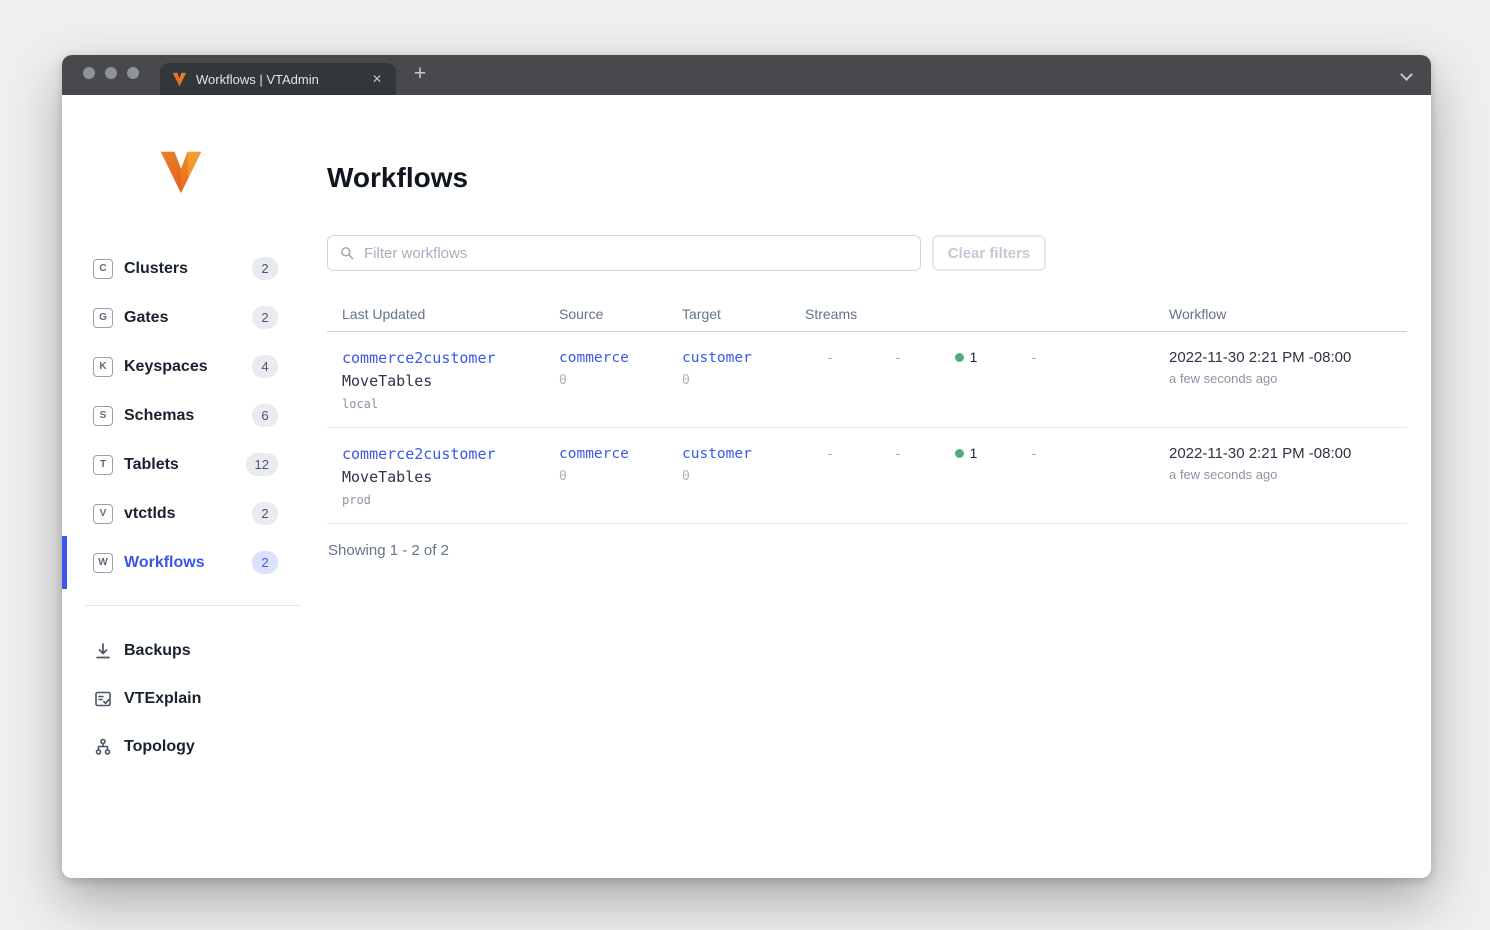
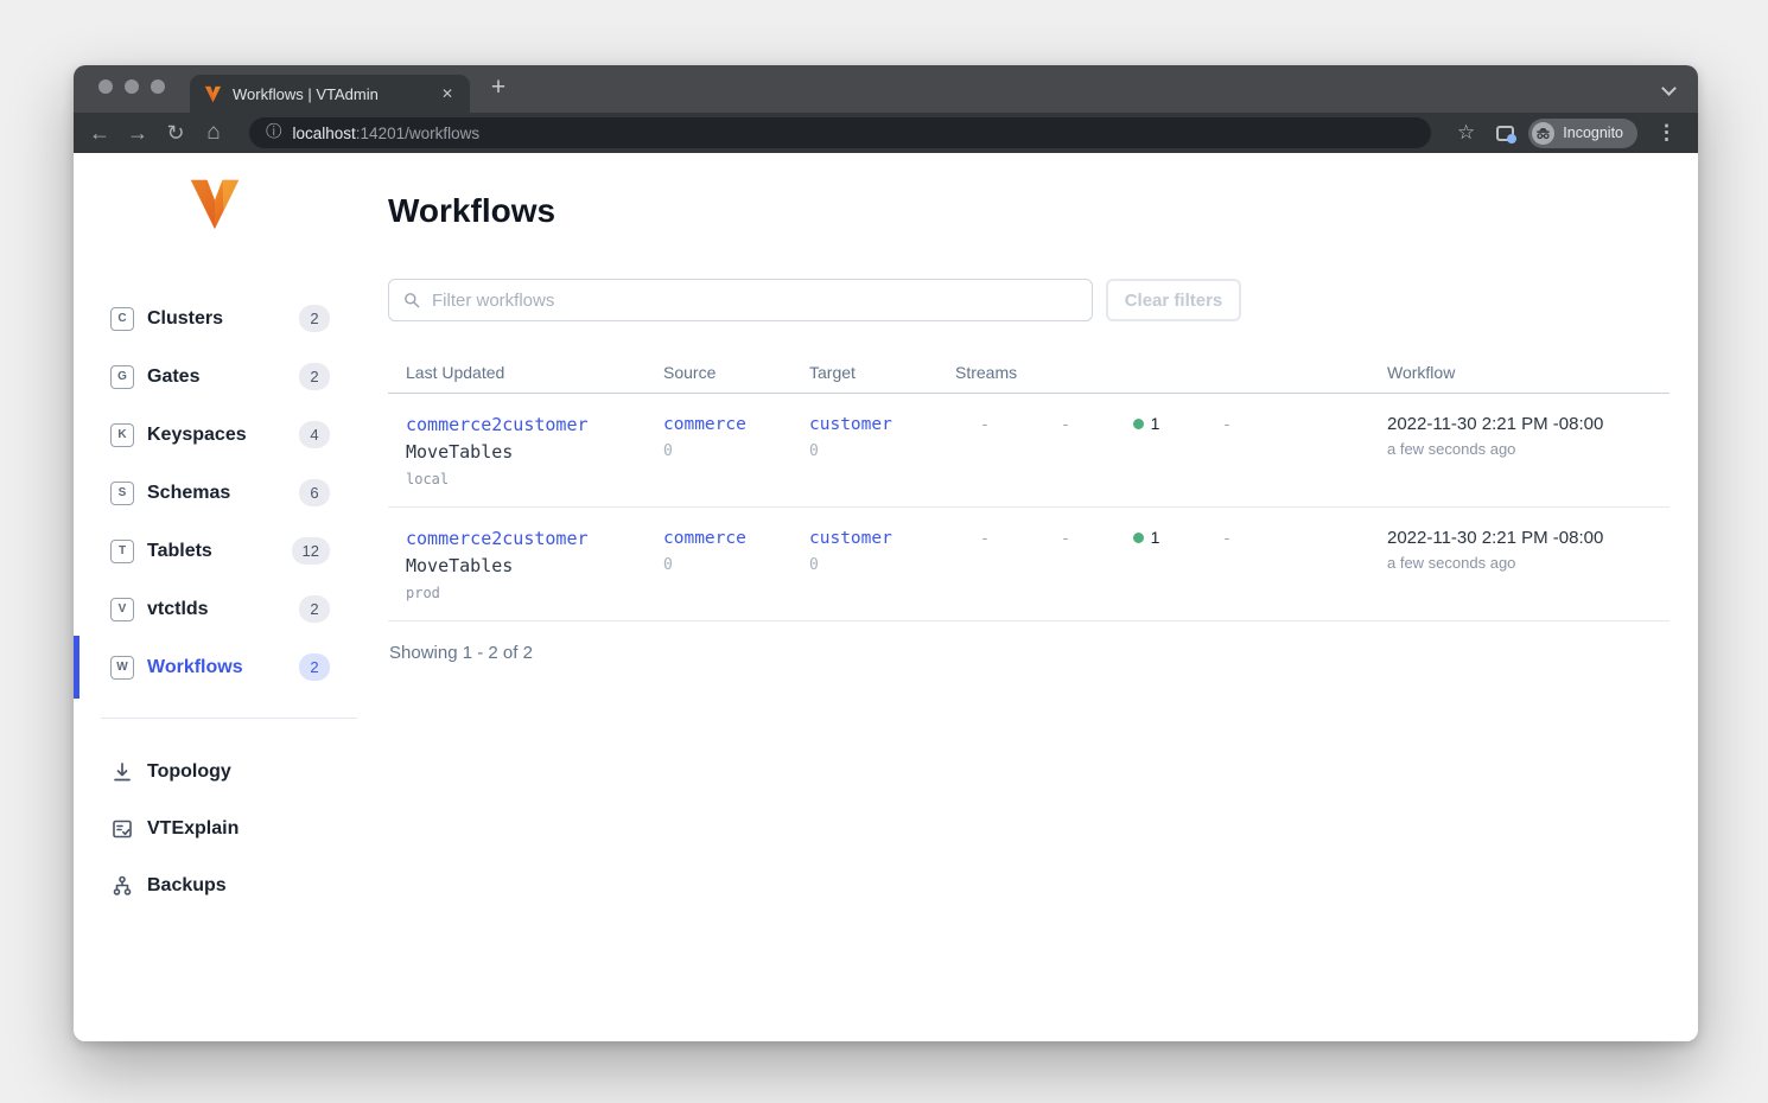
  Workflows | VTAdmin
  ✕
  +
+ ←
+ →
+ ↻
+ ⌂
+ ⓘ
+ localhost
+ :14201/workflows
+ ☆
+ Incognito
+ ⋮
  C
  Clusters
  2
  G
  Gates
  2
  K
  Keyspaces
  4
  S
  Schemas
  6
  T
  Tablets
  12
  V
  vtctlds
  2
  W
  Workflows
  2
- Backups
+ Topology
  VTExplain
- Topology
+ Backups
  Workflows
  Filter workflows
  Clear filters
  Last Updated
  Source
  Target
  Streams
  Workflow
  commerce2customer
  MoveTables
  local
  commerce
  0
  customer
  0
  -
  -
  1
  -
  2022-11-30 2:21 PM -08:00
  a few seconds ago
  commerce2customer
  MoveTables
  prod
  commerce
  0
  customer
  0
  -
  -
  1
  -
  2022-11-30 2:21 PM -08:00
  a few seconds ago
  Showing 1 - 2 of 2
